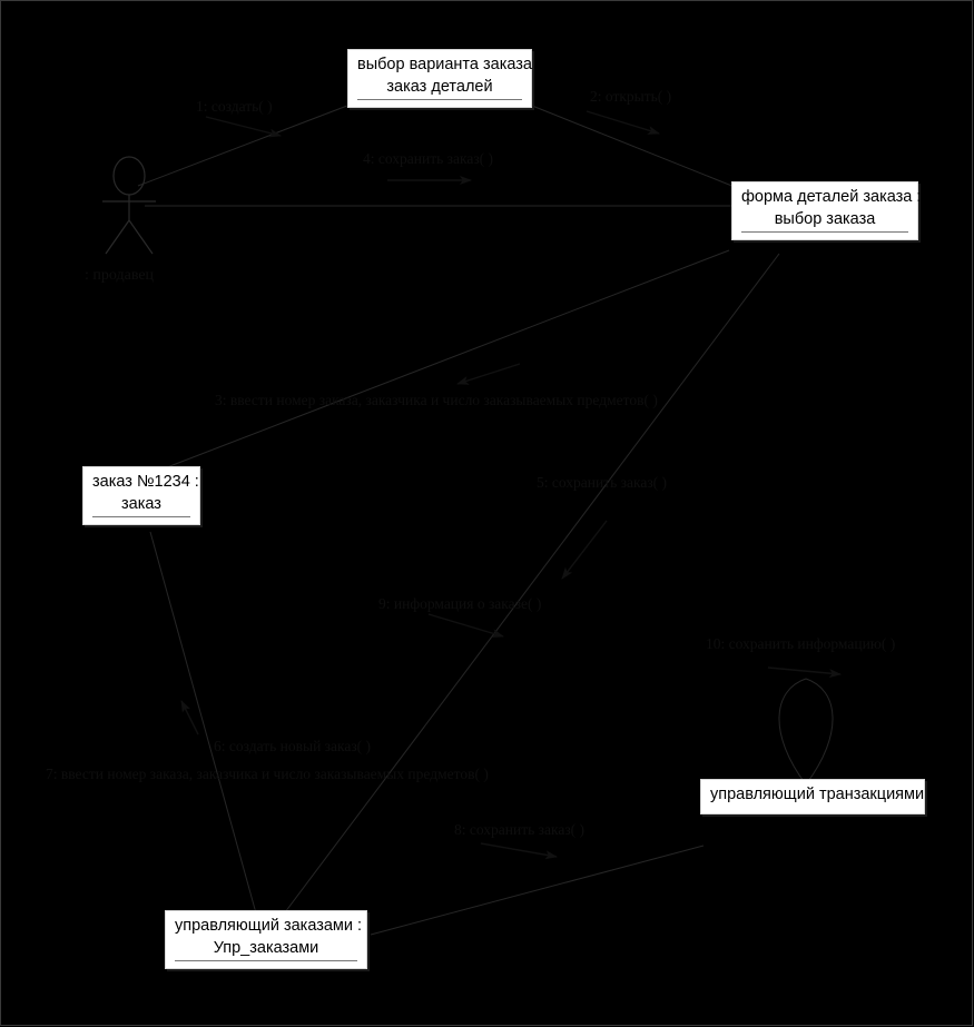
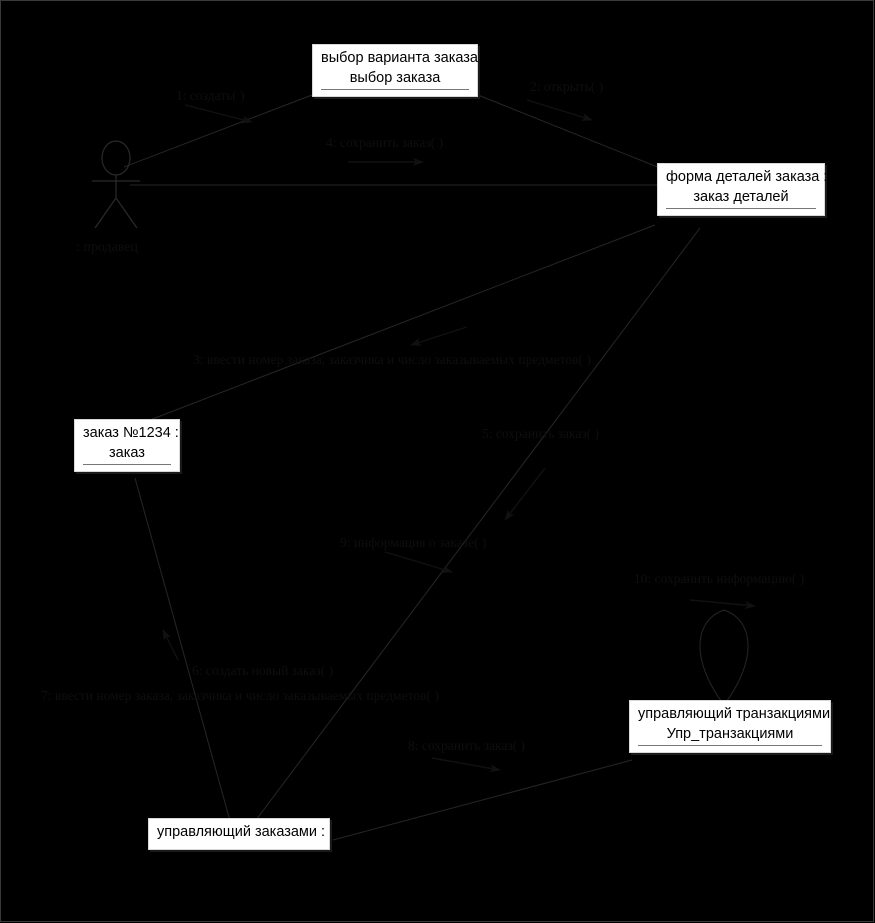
  выбор варианта заказ
- заказ деталей
+ выбор заказа
  форма деталей заказа
- выбор заказа
+ заказ деталей
  заказ №1234
  заказ
  управляющий транзакциям
+ Упр_транзакциями
  управляющий заказами
- Упр_заказами
  3: ввести номер заказа, заказчика и число заказываемых предметов( )
  5: сохранить заказ( )
  9: информация о заказе( )
  7: ввести номер заказа, заказчика и число заказываемых предметов( )
